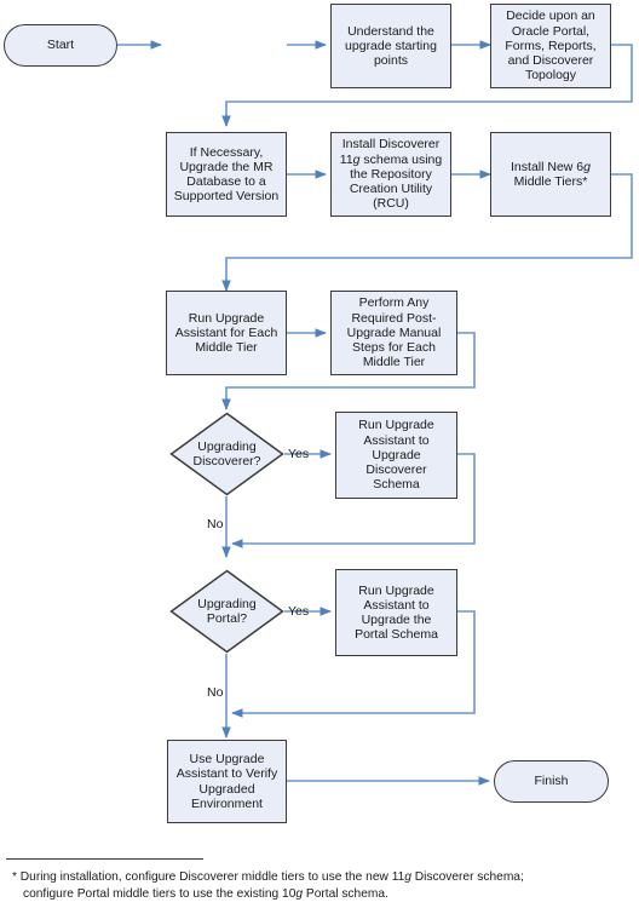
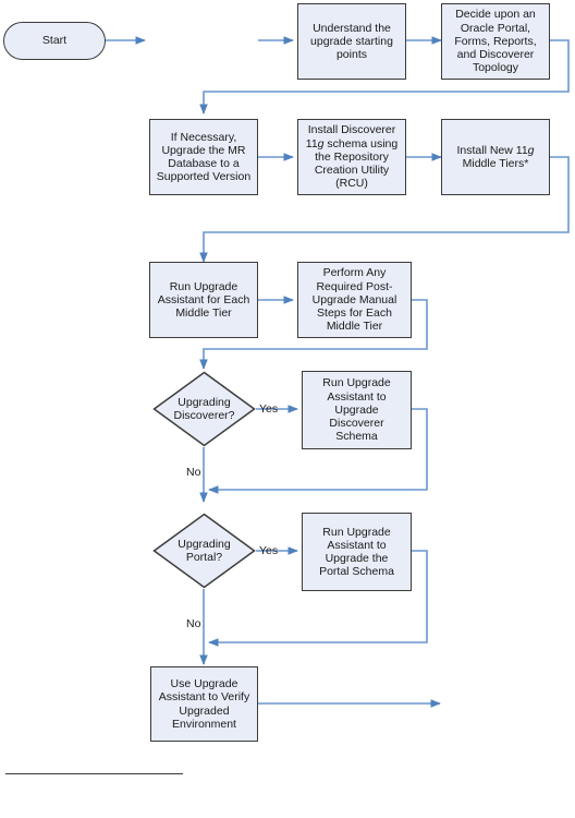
  Start
  Understand the
  upgrade starting
  points
  Decide upon an
  Oracle Portal,
  Forms, Reports,
  and Discoverer
  Topology
  If Necessary,
  Upgrade the MR
  Database to a
  Supported Version
  Install Discoverer
  11g schema using
  the Repository
  Creation Utility
  (RCU)
- Install New 6g
+ Install New 11g
  Middle Tiers*
  Run Upgrade
  Assistant for Each
  Middle Tier
  Perform Any
  Required Post-
  Upgrade Manual
  Steps for Each
  Middle Tier
  Upgrading
  Discoverer?
  Run Upgrade
  Assistant to
  Upgrade
  Discoverer
  Schema
  Yes
  No
  Upgrading
  Portal?
  Run Upgrade
  Assistant to
  Upgrade the
  Portal Schema
  Yes
  No
  Use Upgrade
  Assistant to Verify
  Upgraded
  Environment
- Finish
- * During installation, configure Discoverer middle tiers to use the new 11g Discoverer schema;
- configure Portal middle tiers to use the existing 10g Portal schema.
